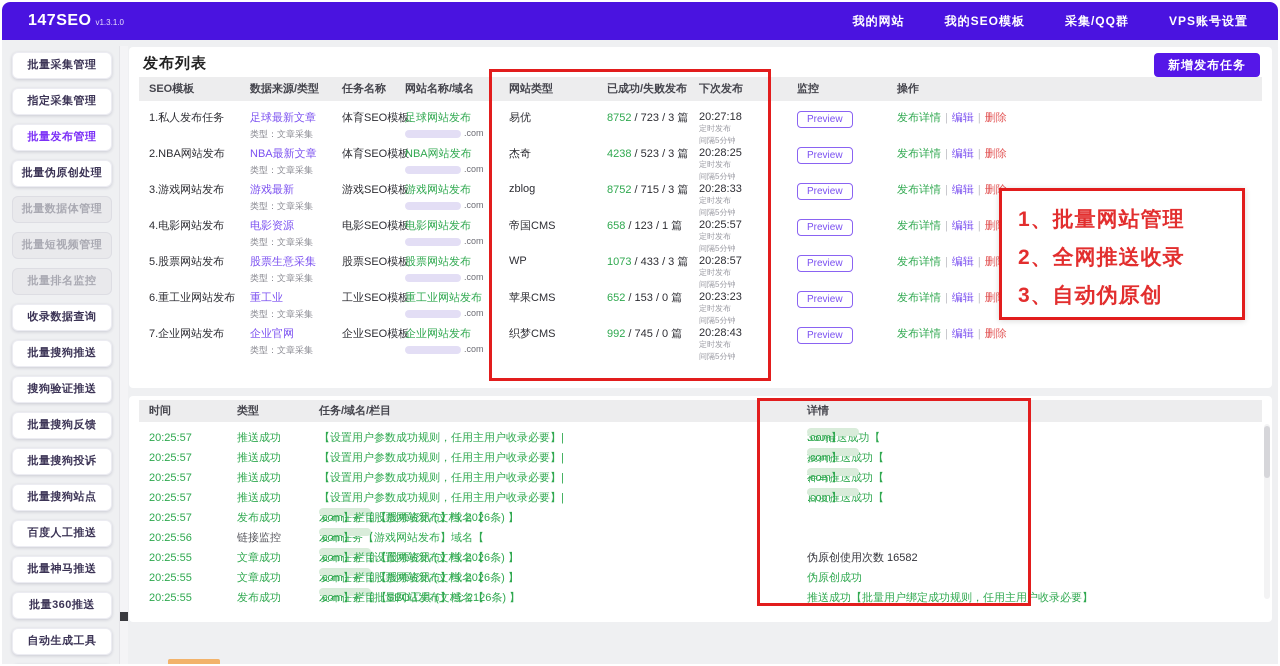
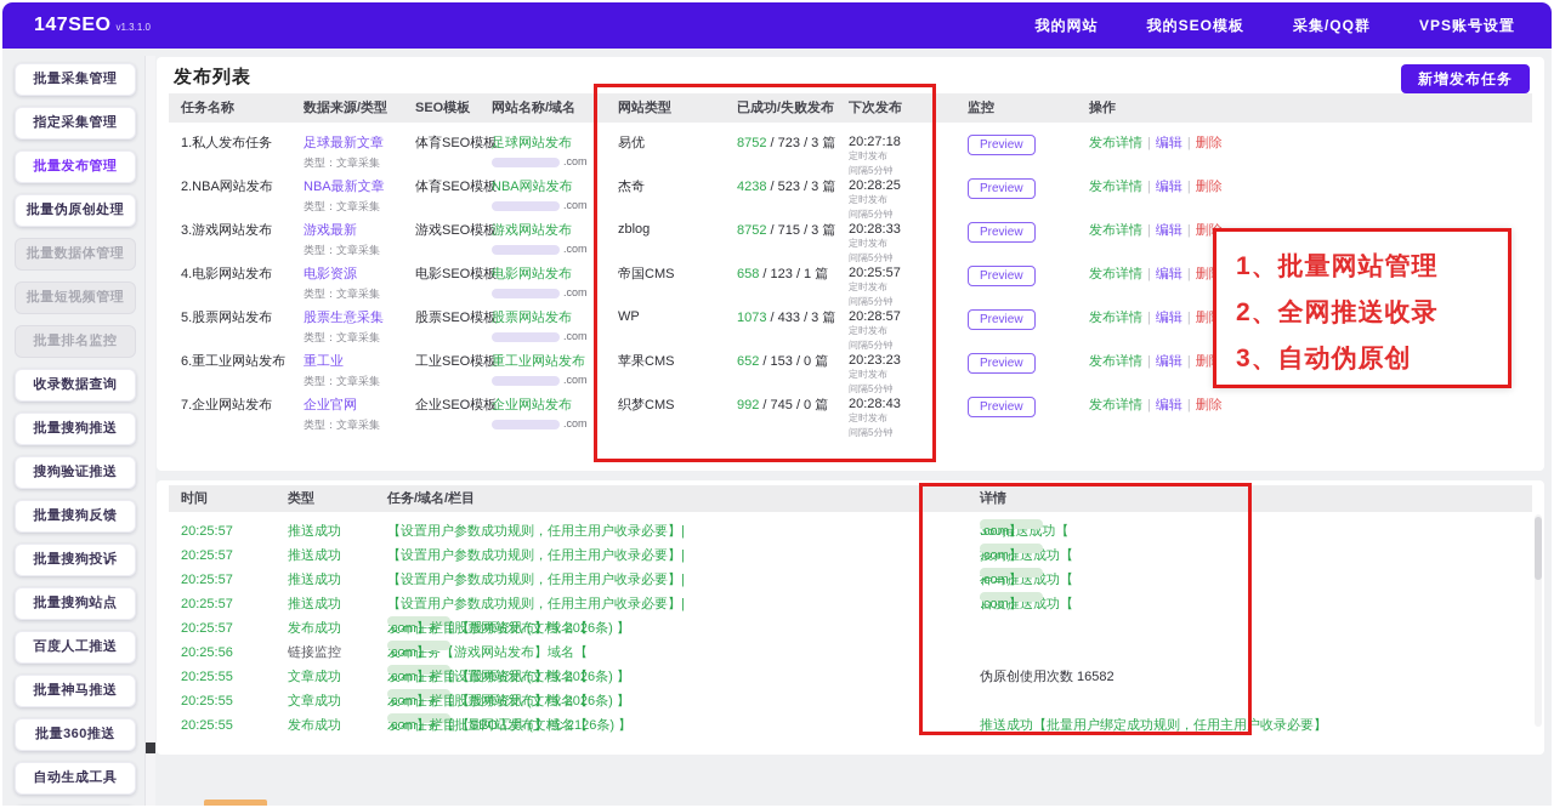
  147SEO
  v1.3.1.0
  我的网站
  我的SEO模板
  采集/QQ群
  VPS账号设置
  批量采集管理
  指定采集管理
  批量发布管理
  批量伪原创处理
  批量数据体管理
  批量短视频管理
  批量排名监控
  收录数据查询
  批量搜狗推送
  搜狗验证推送
  批量搜狗反馈
  批量搜狗投诉
  批量搜狗站点
  百度人工推送
  批量神马推送
  批量360推送
  自动生成工具
  发布列表
  新增发布任务
- SEO模板
+ 任务名称
  数据来源/类型
- 任务名称
+ SEO模板
  网站名称/域名
  网站类型
  已成功/失败发布
  下次发布
  监控
  操作
  1.私人发布任务
  足球最新文章
  类型：文章采集
  体育SEO模板
  足球网站发布
  .com
  易优
  8752 / 723 / 3 篇
  20:27:18
  定时发布
  间隔5分钟
  Preview
  发布详情 | 编辑 | 删除
  2.NBA网站发布
  NBA最新文章
  类型：文章采集
  体育SEO模板
  NBA网站发布
  .com
  杰奇
  4238 / 523 / 3 篇
  20:28:25
  定时发布
  间隔5分钟
  Preview
  发布详情 | 编辑 | 删除
  3.游戏网站发布
  游戏最新
  类型：文章采集
  游戏SEO模板
  游戏网站发布
  .com
  zblog
  8752 / 715 / 3 篇
  20:28:33
  定时发布
  间隔5分钟
  Preview
  发布详情 | 编辑 | 删
  4.电影网站发布
  电影资源
  类型：文章采集
  电影SEO模板
  电影网站发布
  .com
  帝国CMS
  658 / 123 / 1 篇
  20:25:57
  定时发布
  间隔5分钟
  Preview
  发布详情 | 编辑 | 删
  5.股票网站发布
  股票生意采集
  类型：文章采集
  股票SEO模板
  股票网站发布
  .com
  WP
  1073 / 433 / 3 篇
  20:28:57
  定时发布
  间隔5分钟
  Preview
  发布详情 | 编辑 | 删
  6.重工业网站发布
  重工业
  类型：文章采集
  工业SEO模板
  重工业网站发布
  .com
  苹果CMS
  652 / 153 / 0 篇
  20:23:23
  定时发布
  间隔5分钟
  Preview
  发布详情 | 编辑 | 删
  7.企业网站发布
  企业官网
  类型：文章采集
  企业SEO模板
  企业网站发布
  .com
  织梦CMS
  992 / 745 / 0 篇
  20:28:43
  定时发布
  间隔5分钟
  Preview
  发布详情 | 编辑 | 删除
  时间
  类型
  任务/域名/栏目
  详情
  20:25:57
  推送成功
  【设置用户参数成功规则，任用主用户收录必要】|
  360推送成功【
  .com】
  20:25:57
  推送成功
  【设置用户参数成功规则，任用主用户收录必要】|
  搜狗推送成功【
  .com】
  20:25:57
  推送成功
  【设置用户参数成功规则，任用主用户收录必要】|
  神马推送成功【
  .com】
  20:25:57
  推送成功
  【设置用户参数成功规则，任用主用户收录必要】|
  百度推送成功【
  .com】
  20:25:57
  发布成功
  发布任务【股票网站发布】域名【
  .com】栏目【股票资讯 (文档: 2026条) 】
  20:25:56
  链接监控
  发布任务【游戏网站发布】域名【
  .com】
  20:25:55
  文章成功
  发布任务【设置网站发布】域名【
  .com】栏目【股票资讯 (文档: 2026条) 】
  伪原创使用次数 16582
  20:25:55
  文章成功
  发布任务【股票网站发布】域名【
  .com】栏目【股票资讯 (文档: 2026条) 】
- 伪原创成功
  20:25:55
  发布成功
  发布任务【批量网站发布】域名【
  .com】栏目【SEO工具 (文档: 2126条) 】
  推送成功【批量用户绑定成功规则，任用主用户收录必要】
  1、批量网站管理
  2、全网推送收录
  3、自动伪原创
